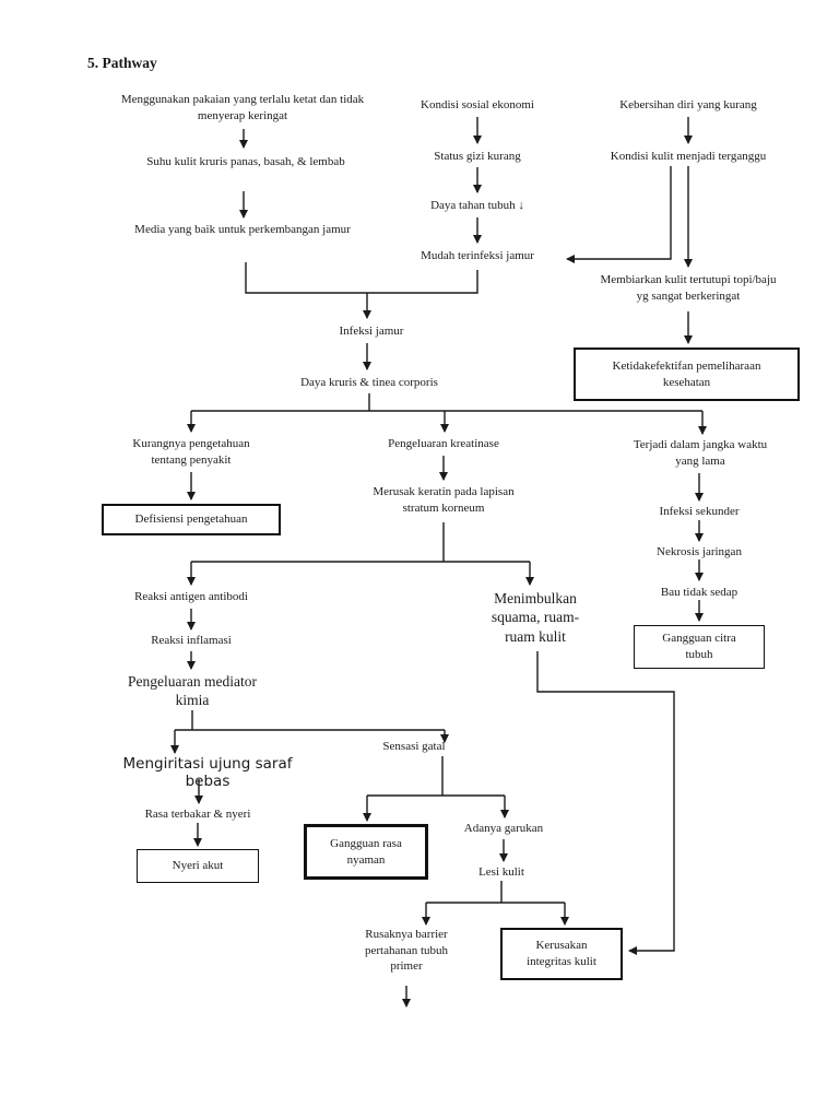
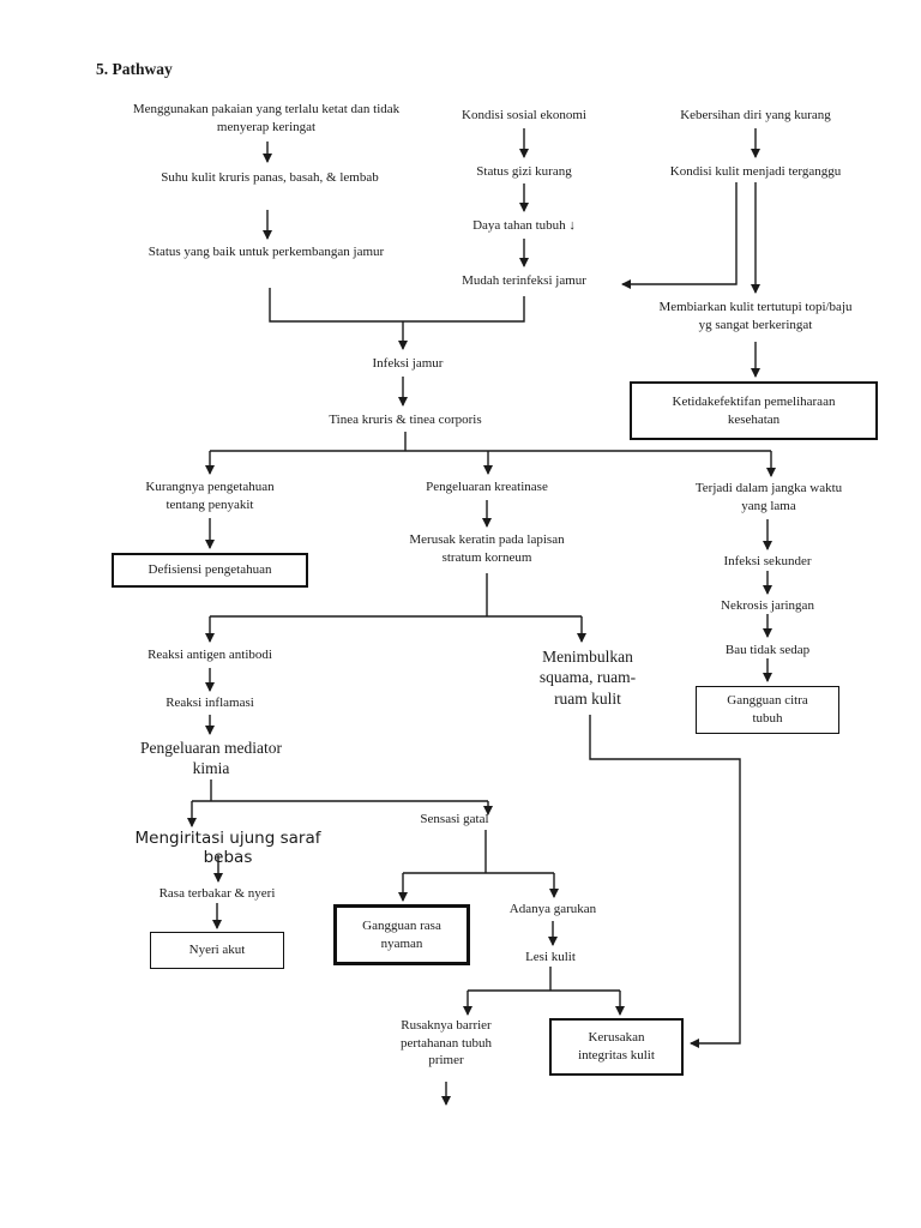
  5. Pathway
  Menggunakan pakaian yang terlalu ketat dan tidak
  menyerap keringat
  Suhu kulit kruris panas, basah, & lembab
- Media yang baik untuk perkembangan jamur
+ Status yang baik untuk perkembangan jamur
  Kondisi sosial ekonomi
  Status gizi kurang
  Daya tahan tubuh ↓
  Mudah terinfeksi jamur
  Kebersihan diri yang kurang
  Kondisi kulit menjadi terganggu
  Membiarkan kulit tertutupi topi/baju
  yg sangat berkeringat
  Ketidakefektifan pemeliharaan
  kesehatan
  Infeksi jamur
- Daya kruris & tinea corporis
+ Tinea kruris & tinea corporis
  Kurangnya pengetahuan
  tentang penyakit
  Defisiensi pengetahuan
  Pengeluaran kreatinase
  Merusak keratin pada lapisan
  stratum korneum
  Terjadi dalam jangka waktu
  yang lama
  Infeksi sekunder
  Nekrosis jaringan
  Bau tidak sedap
  Gangguan citra
  tubuh
  Reaksi antigen antibodi
  Reaksi inflamasi
  Pengeluaran mediator
  kimia
  Menimbulkan
  squama, ruam-
  ruam kulit
  Mengiritasi ujung saraf
  bebas
  Rasa terbakar & nyeri
  Nyeri akut
  Sensasi gatal
  Gangguan rasa
  nyaman
  Adanya garukan
  Lesi kulit
  Rusaknya barrier
  pertahanan tubuh
  primer
  Kerusakan
  integritas kulit
